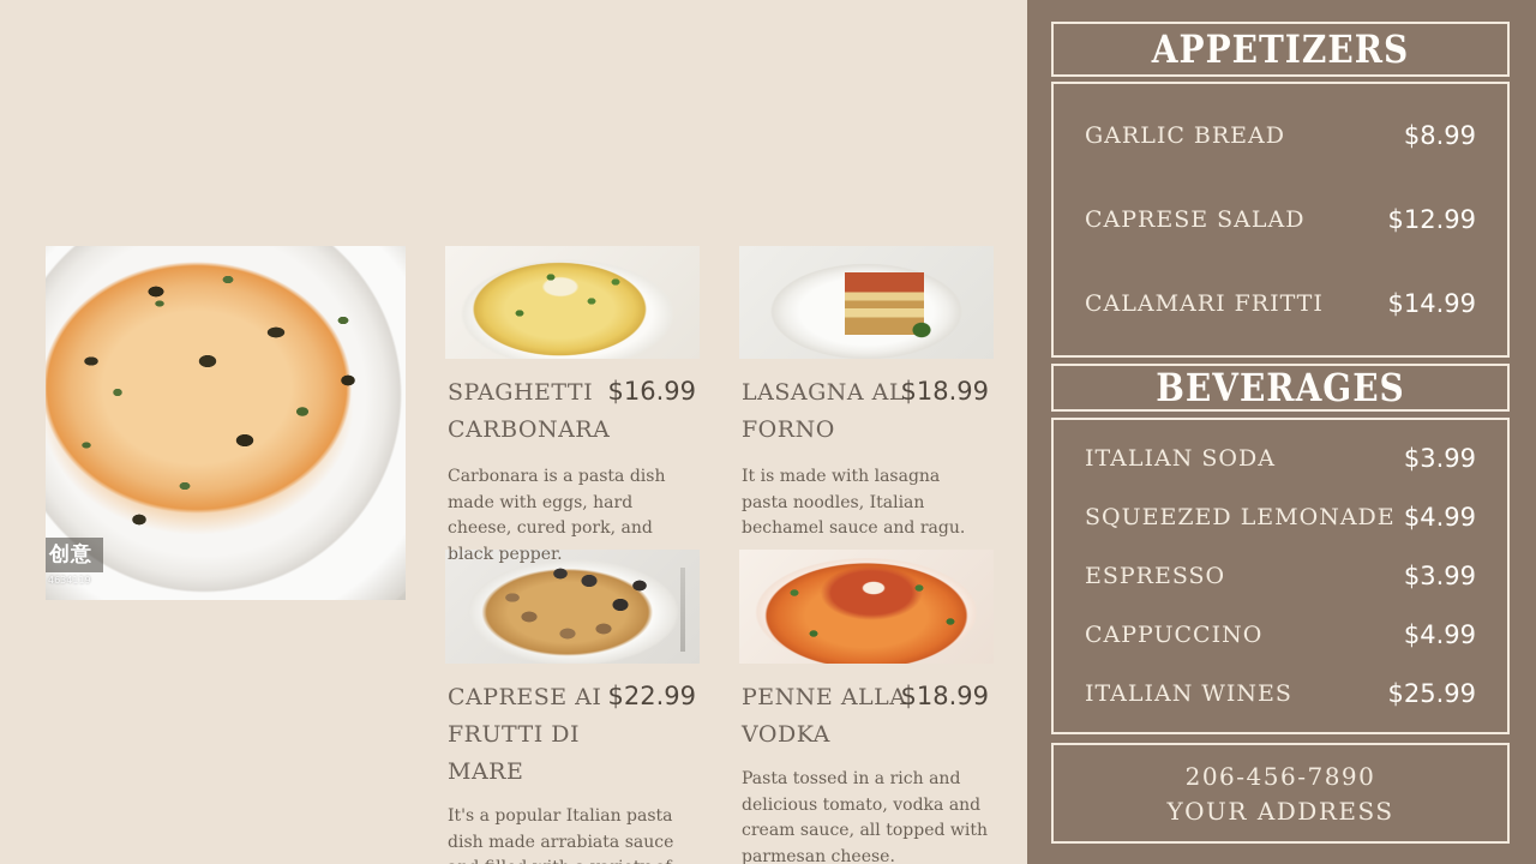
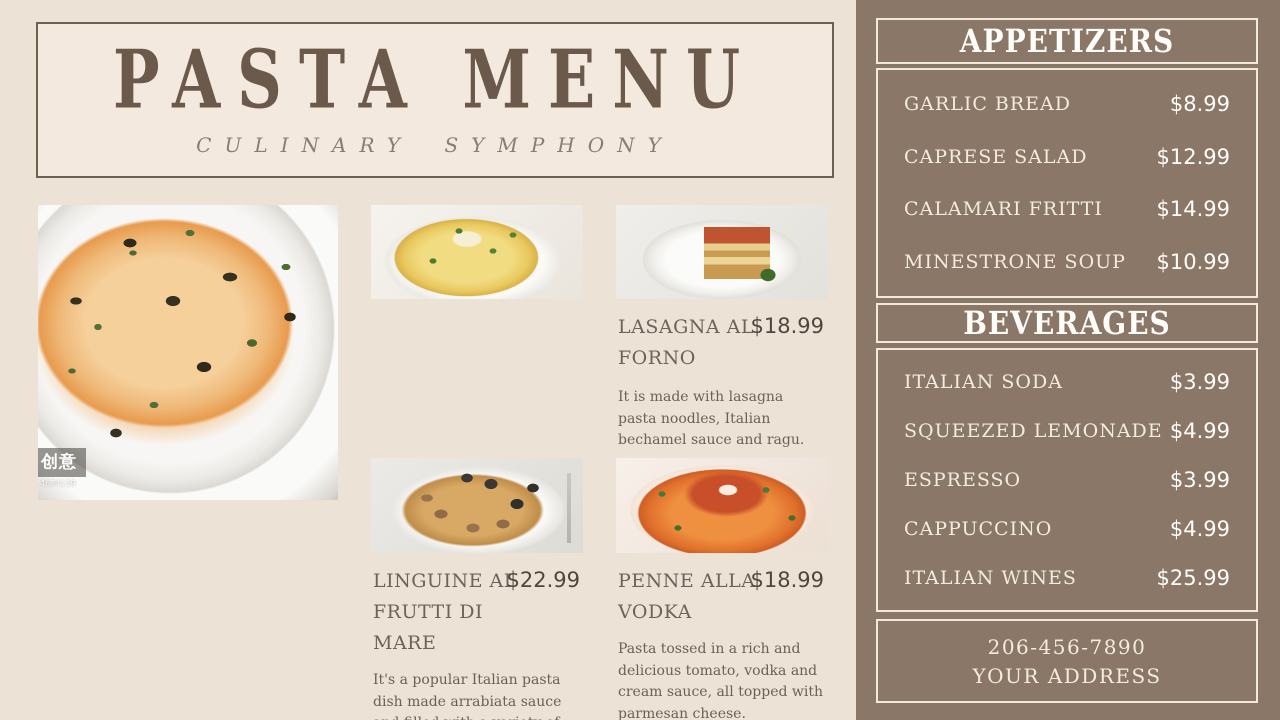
+ PASTA MENU
+ CULINARY SYMPHONY
  创意
  4634119
- SPAGHETTI CARBONARA
- $16.99
- Carbonara is a pasta dish made with eggs, hard cheese, cured pork, and black pepper.
  LASAGNA AL FORNO
  $18.99
  It is made with lasagna pasta noodles, Italian bechamel sauce and ragu.
- CAPRESE AI FRUTTI DI MARE
+ LINGUINE AI FRUTTI DI MARE
  $22.99
  PENNE ALLA VODKA
  $18.99
  Pasta tossed in a rich and delicious tomato, vodka and cream sauce, all topped with parmesan cheese.
  APPETIZERS
  GARLIC BREAD
  $8.99
  CAPRESE SALAD
  $12.99
  CALAMARI FRITTI
  $14.99
+ MINESTRONE SOUP
+ $10.99
  BEVERAGES
  ITALIAN SODA
  $3.99
  SQUEEZED LEMONADE
  $4.99
  ESPRESSO
  $3.99
  CAPPUCCINO
  $4.99
  ITALIAN WINES
  $25.99
  206-456-7890
  YOUR ADDRESS
